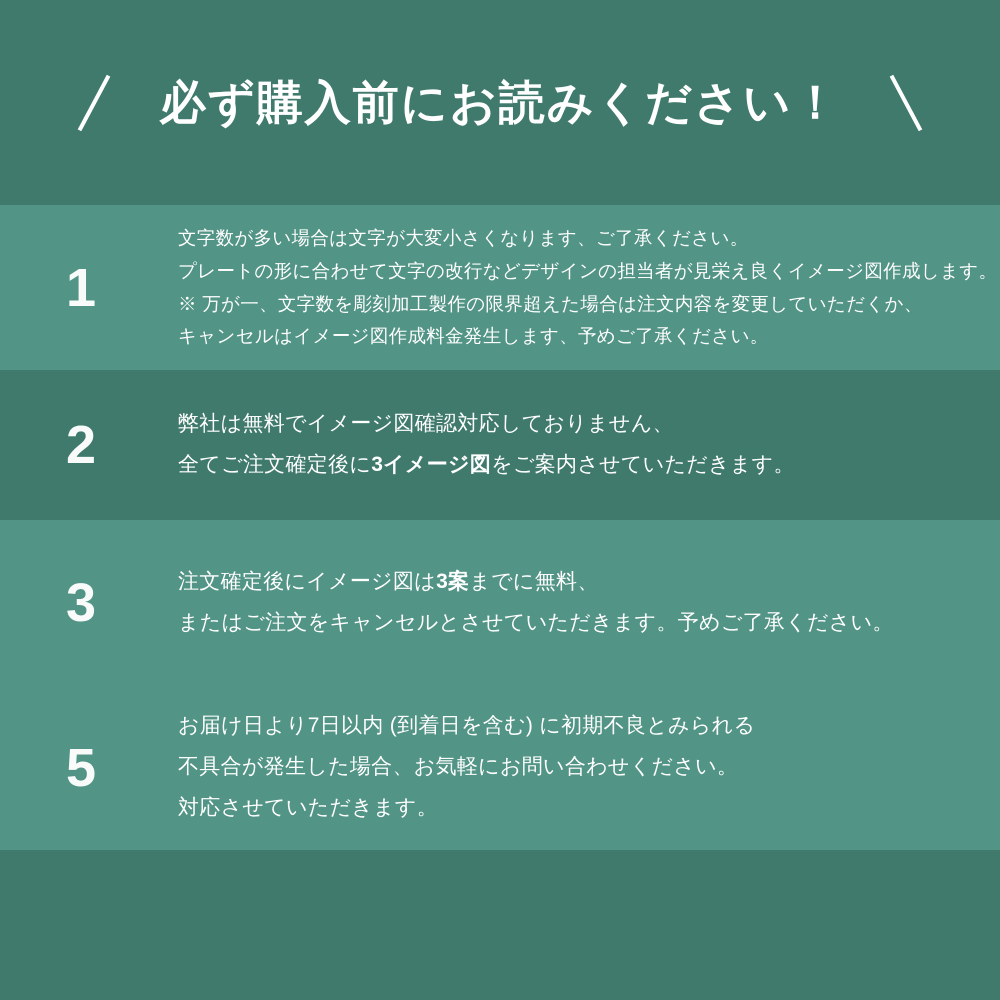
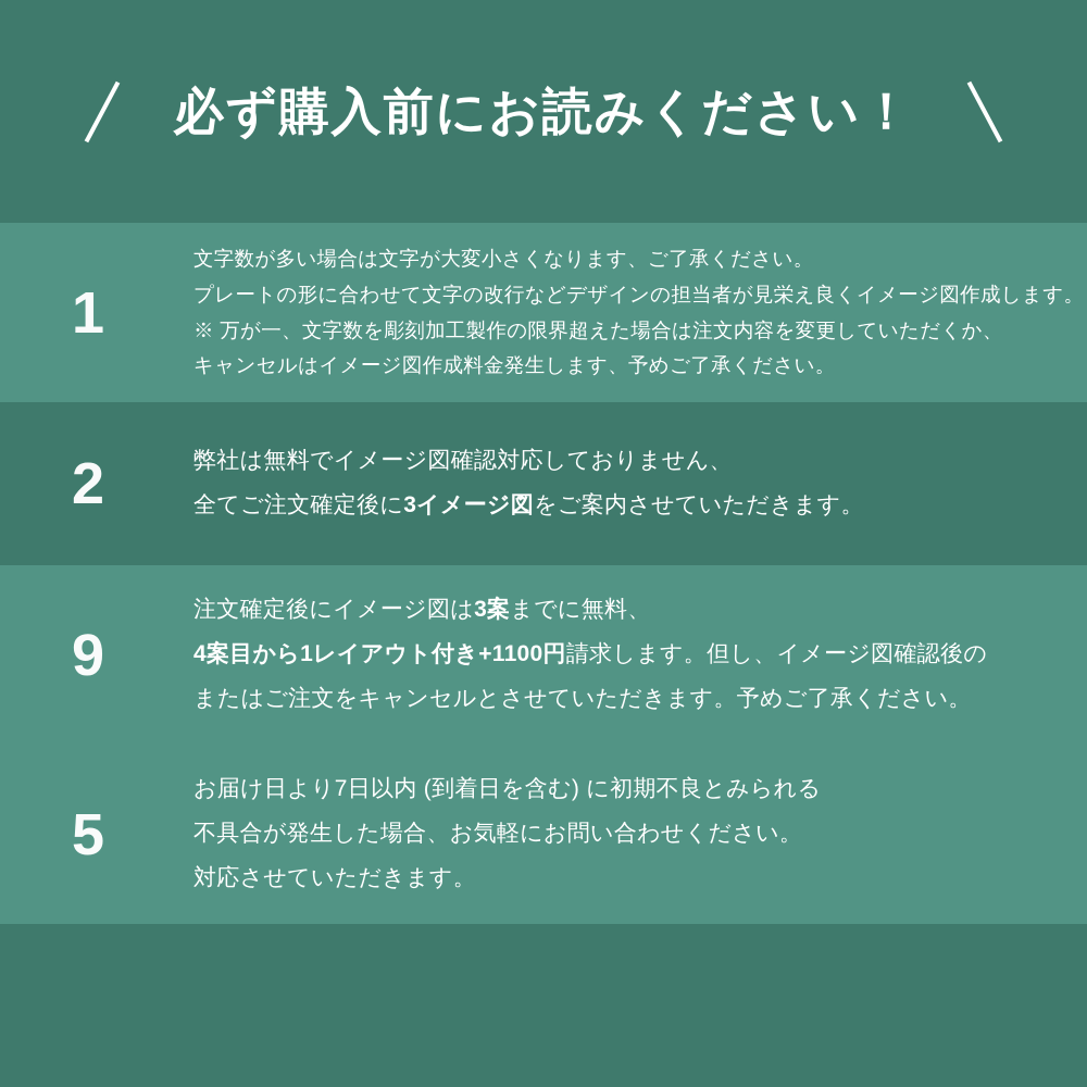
  必ず購入前にお読みください！
  1
  文字数が多い場合は文字が大変小さくなります、ご了承ください。
  プレートの形に合わせて文字の改行などデザインの担当者が見栄え良くイメージ図作成します。
  ※ 万が一、文字数を彫刻加工製作の限界超えた場合は注文内容を変更していただくか、
  キャンセルはイメージ図作成料金発生します、予めご了承ください。
  2
  弊社は無料でイメージ図確認対応しておりません、
  全てご注文確定後に3イメージ図をご案内させていただきます。
- 3
+ 9
  注文確定後にイメージ図は3案までに無料、
+ 4案目から1レイアウト付き+1100円請求します。但し、イメージ図確認後の
  またはご注文をキャンセルとさせていただきます。予めご了承ください。
  5
  お届け日より7日以内 (到着日を含む) に初期不良とみられる
  不具合が発生した場合、お気軽にお問い合わせください。
  対応させていただきます。
